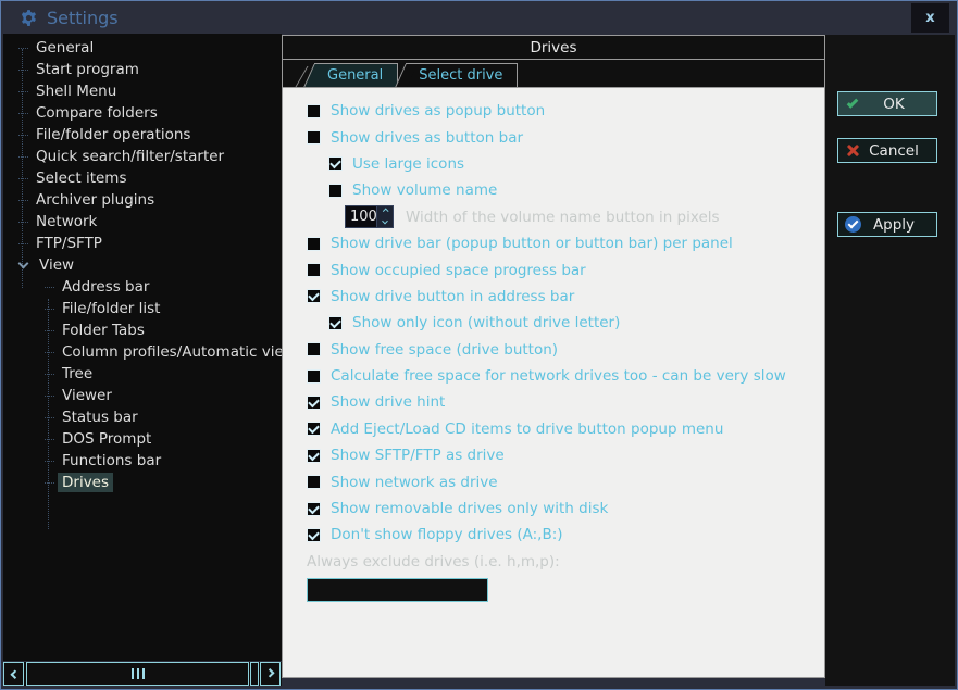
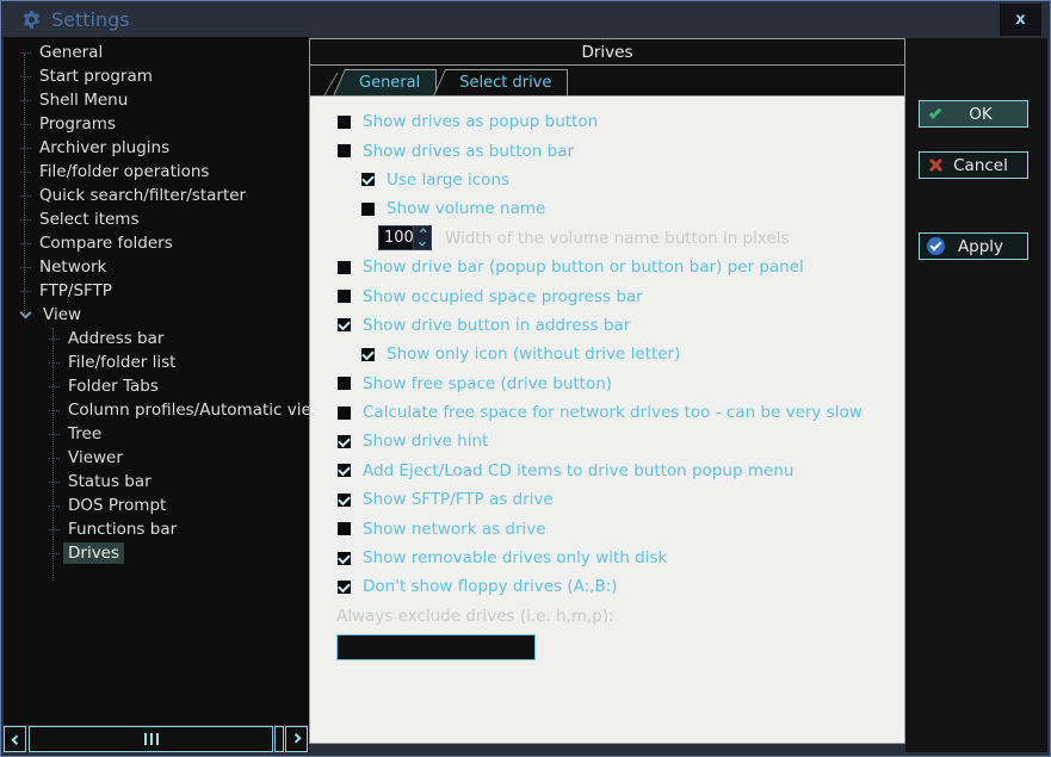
  Settings
  x
  General
  Start program
  Shell Menu
+ Programs
- Compare folders
+ Archiver plugins
  File/folder operations
  Quick search/filter/starter
  Select items
- Archiver plugins
+ Compare folders
  Network
  FTP/SFTP
  View
  Address bar
  File/folder list
  Folder Tabs
  Column profiles/Automatic vie
  Tree
  Viewer
  Status bar
  DOS Prompt
  Functions bar
  Drives
  Drives
  General
  Select drive
  Show drives as popup button
  Show drives as button bar
  Use large icons
  Show volume name
  100
  Width of the volume name button in pixels
  Show drive bar (popup button or button bar) per panel
  Show occupied space progress bar
  Show drive button in address bar
  Show only icon (without drive letter)
  Show free space (drive button)
  Calculate free space for network drives too - can be very slow
  Show drive hint
  Add Eject/Load CD items to drive button popup menu
  Show SFTP/FTP as drive
  Show network as drive
  Show removable drives only with disk
  Don't show floppy drives (A:,B:)
  Always exclude drives (i.e. h,m,p):
  OK
  Cancel
  Apply
